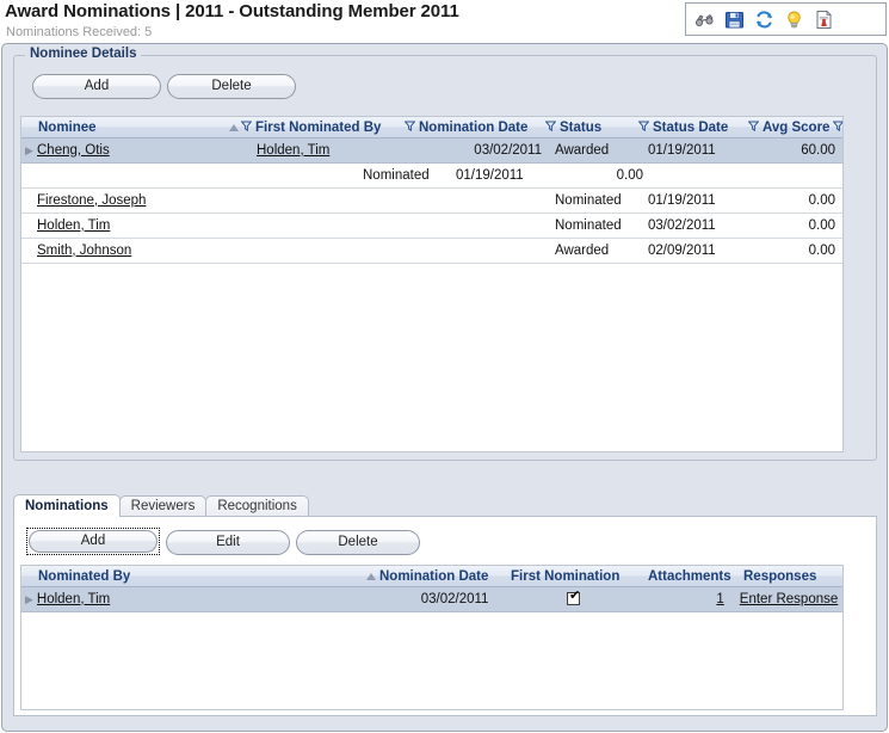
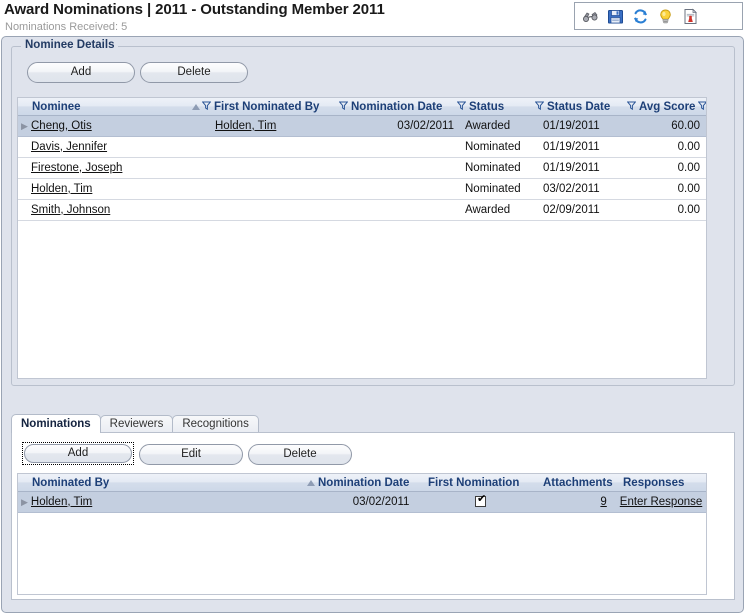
  Award Nominations | 2011 - Outstanding Member 2011
  Nominations Received: 5
  Nominee Details
  Add
  Delete
  Nominee
  First Nominated By
  Nomination Date
  Status
  Status Date
  Avg Score
  ▶
  Cheng, Otis
  Holden, Tim
  03/02/2011
  Awarded
  01/19/2011
  60.00
+ Davis, Jennifer
  Nominated
  01/19/2011
  0.00
  Firestone, Joseph
  Nominated
  01/19/2011
  0.00
  Holden, Tim
  Nominated
  03/02/2011
  0.00
  Smith, Johnson
  Awarded
  02/09/2011
  0.00
  Nominations
  Reviewers
  Recognitions
  Add
  Edit
  Delete
  Nominated By
  Nomination Date
  First Nomination
  Attachments
  Responses
  ▶
  Holden, Tim
  03/02/2011
  ✔
- 1
+ 9
  Enter Response
